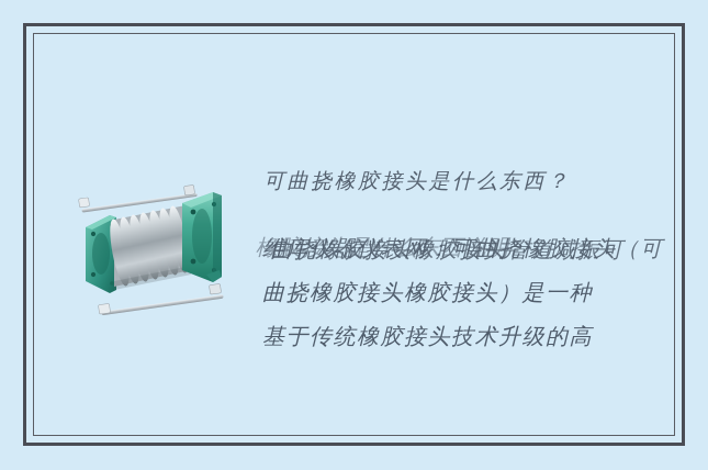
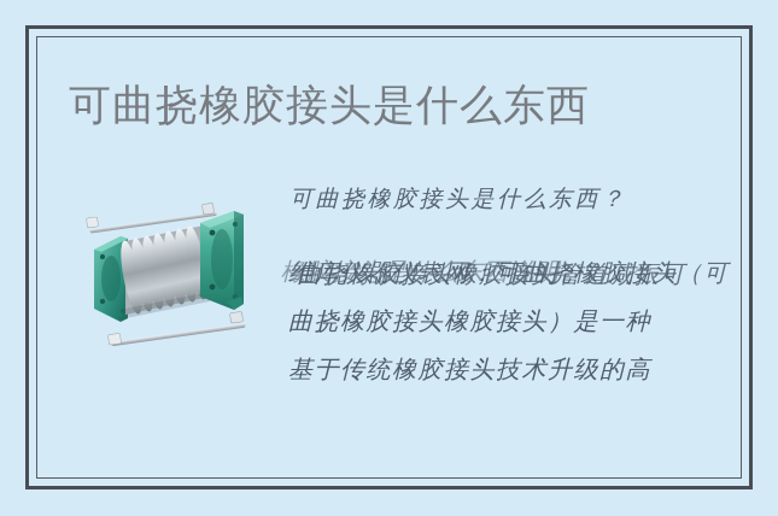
+ 可曲挠橡胶接头是什么东西
  可曲挠橡胶接头是什么东西？
  维库仪器仪表网：可曲挠橡胶接头（可
  曲挠橡胶接头橡胶接头管道减振可
  橡胶接头是什么东西说明
  曲挠橡胶接头橡胶接头）是一种
  基于传统橡胶接头技术升级的高
